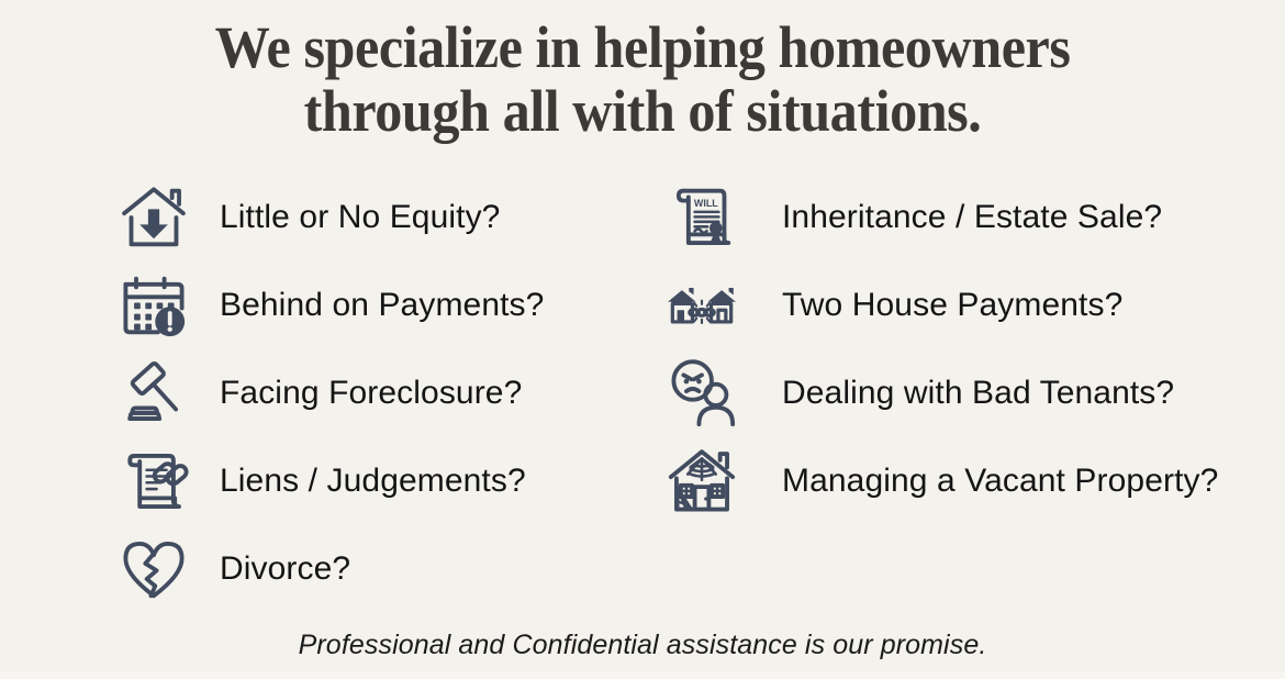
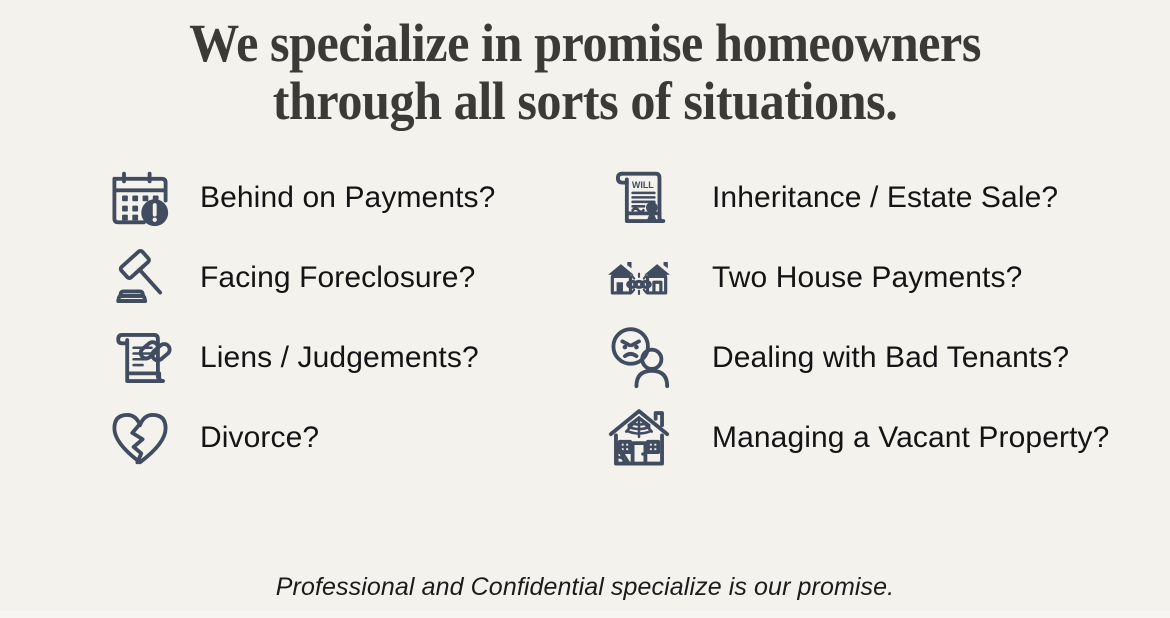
- We specialize in helping homeowners
+ We specialize in promise homeowners
- through all with of situations.
+ through all sorts of situations.
- Little or No Equity?
  Behind on Payments?
  Facing Foreclosure?
  Liens / Judgements?
  Divorce?
  WILL
  Inheritance / Estate Sale?
  Two House Payments?
  Dealing with Bad Tenants?
  Managing a Vacant Property?
- Professional and Confidential assistance is our promise.
+ Professional and Confidential specialize is our promise.
